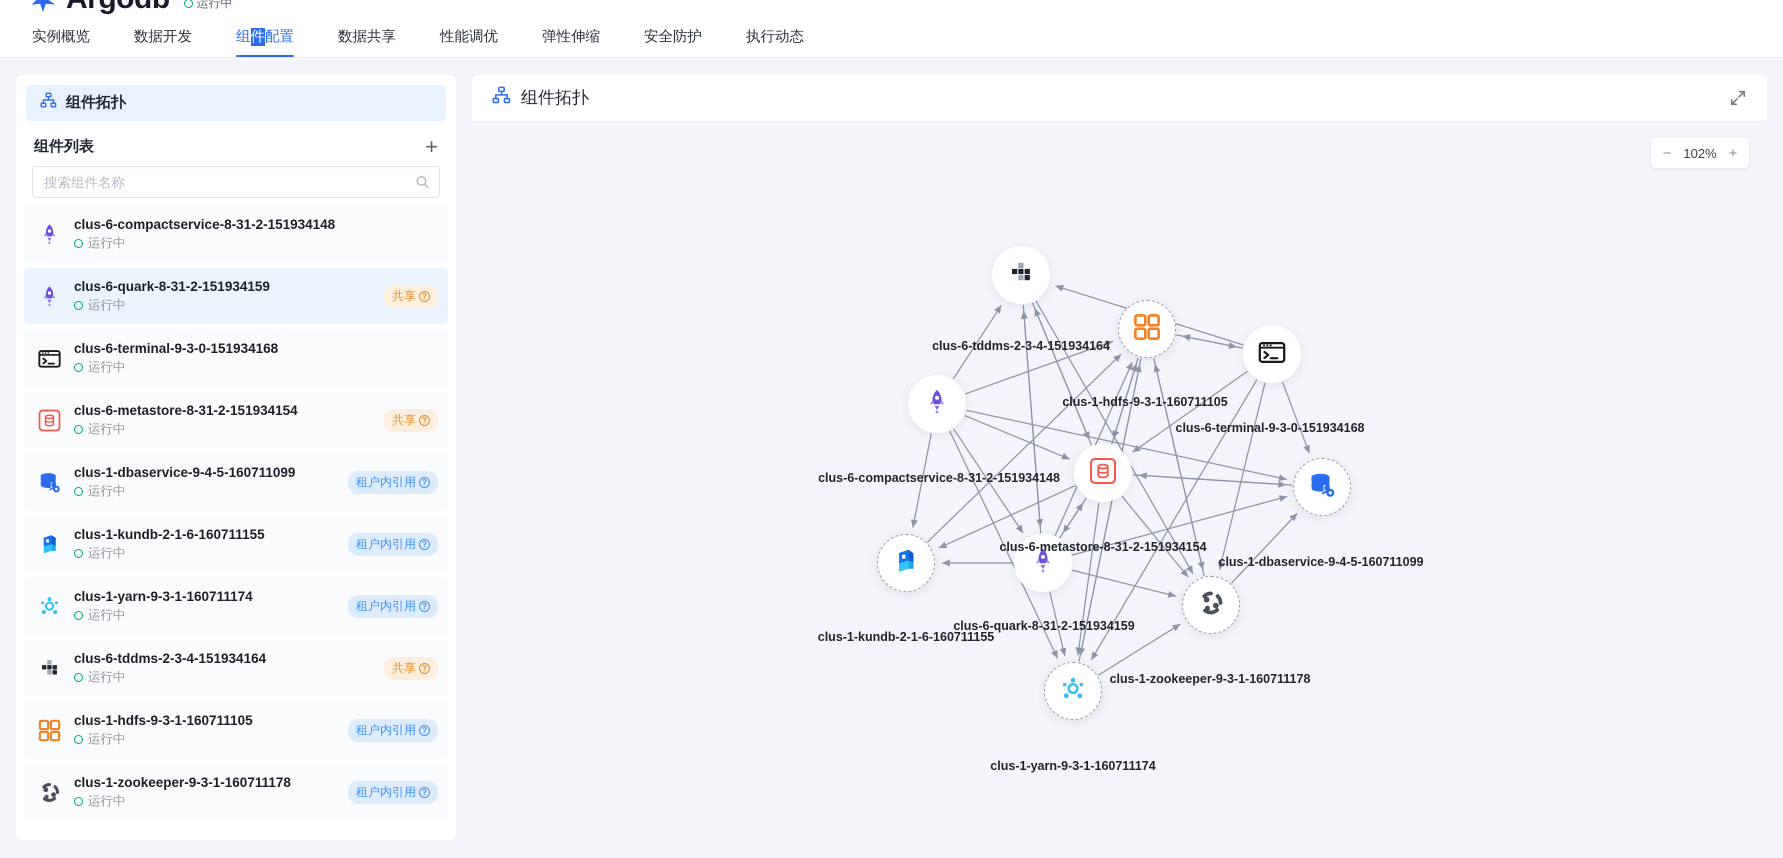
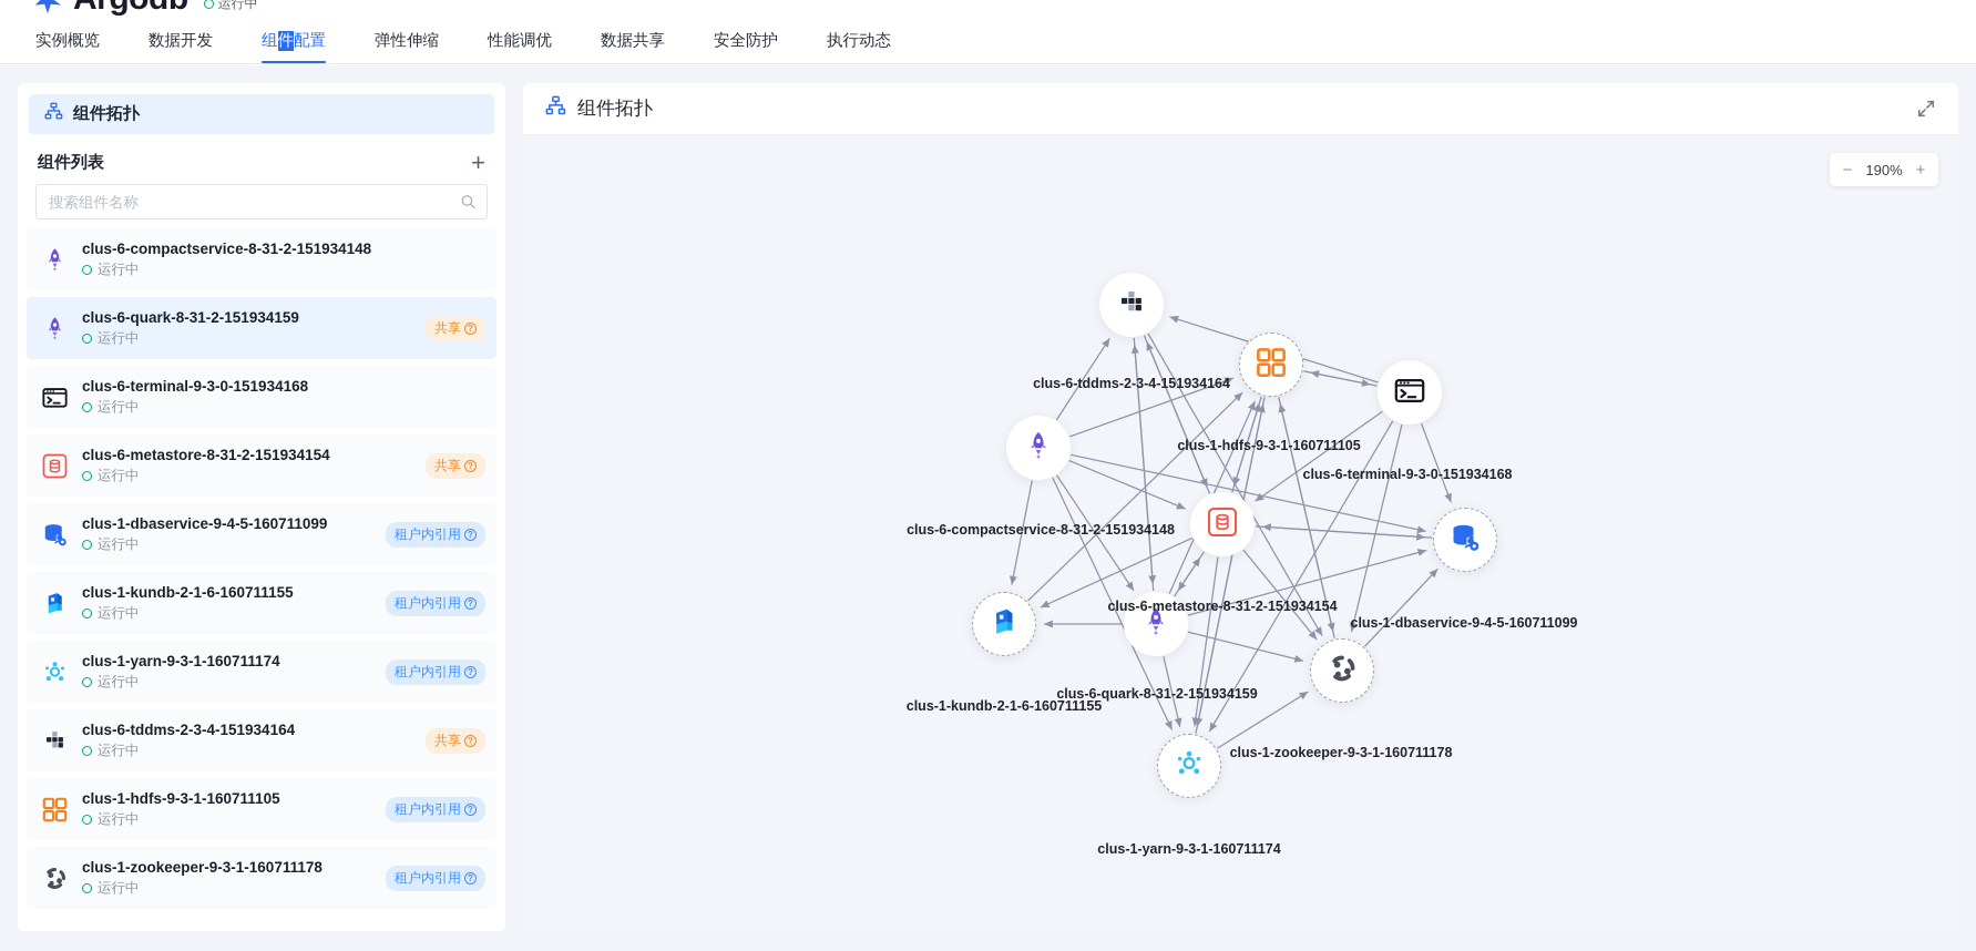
  运行中
  实例概览
  数据开发
  组件配置
- 数据共享
+ 弹性伸缩
  性能调优
- 弹性伸缩
+ 数据共享
  安全防护
  执行动态
  组件拓扑
  组件列表
  +
  搜索组件名称
  clus-6-compactservice-8-31-2-151934148
  运行中
  clus-6-quark-8-31-2-151934159
  运行中
  共享
  ?
  clus-6-terminal-9-3-0-151934168
  运行中
  clus-6-metastore-8-31-2-151934154
  运行中
  共享
  ?
  clus-1-dbaservice-9-4-5-160711099
  运行中
  租户内引用
  ?
  clus-1-kundb-2-1-6-160711155
  运行中
  租户内引用
  ?
  clus-1-yarn-9-3-1-160711174
  运行中
  租户内引用
  ?
  clus-6-tddms-2-3-4-151934164
  运行中
  共享
  ?
  clus-1-hdfs-9-3-1-160711105
  运行中
  租户内引用
  ?
  clus-1-zookeeper-9-3-1-160711178
  运行中
  租户内引用
  ?
  组件拓扑
  −
- 102%
+ 190%
  +
  clus-6-tddms-2-3-4-151934164
  clus-1-hdfs-9-3-1-160711105
  clus-6-terminal-9-3-0-151934168
  clus-6-compactservice-8-31-2-151934148
  clus-6-metastore-8-31-2-151934154
  clus-1-dbaservice-9-4-5-160711099
  clus-1-kundb-2-1-6-160711155
  clus-6-quark-8-31-2-151934159
  clus-1-zookeeper-9-3-1-160711178
  clus-1-yarn-9-3-1-160711174
